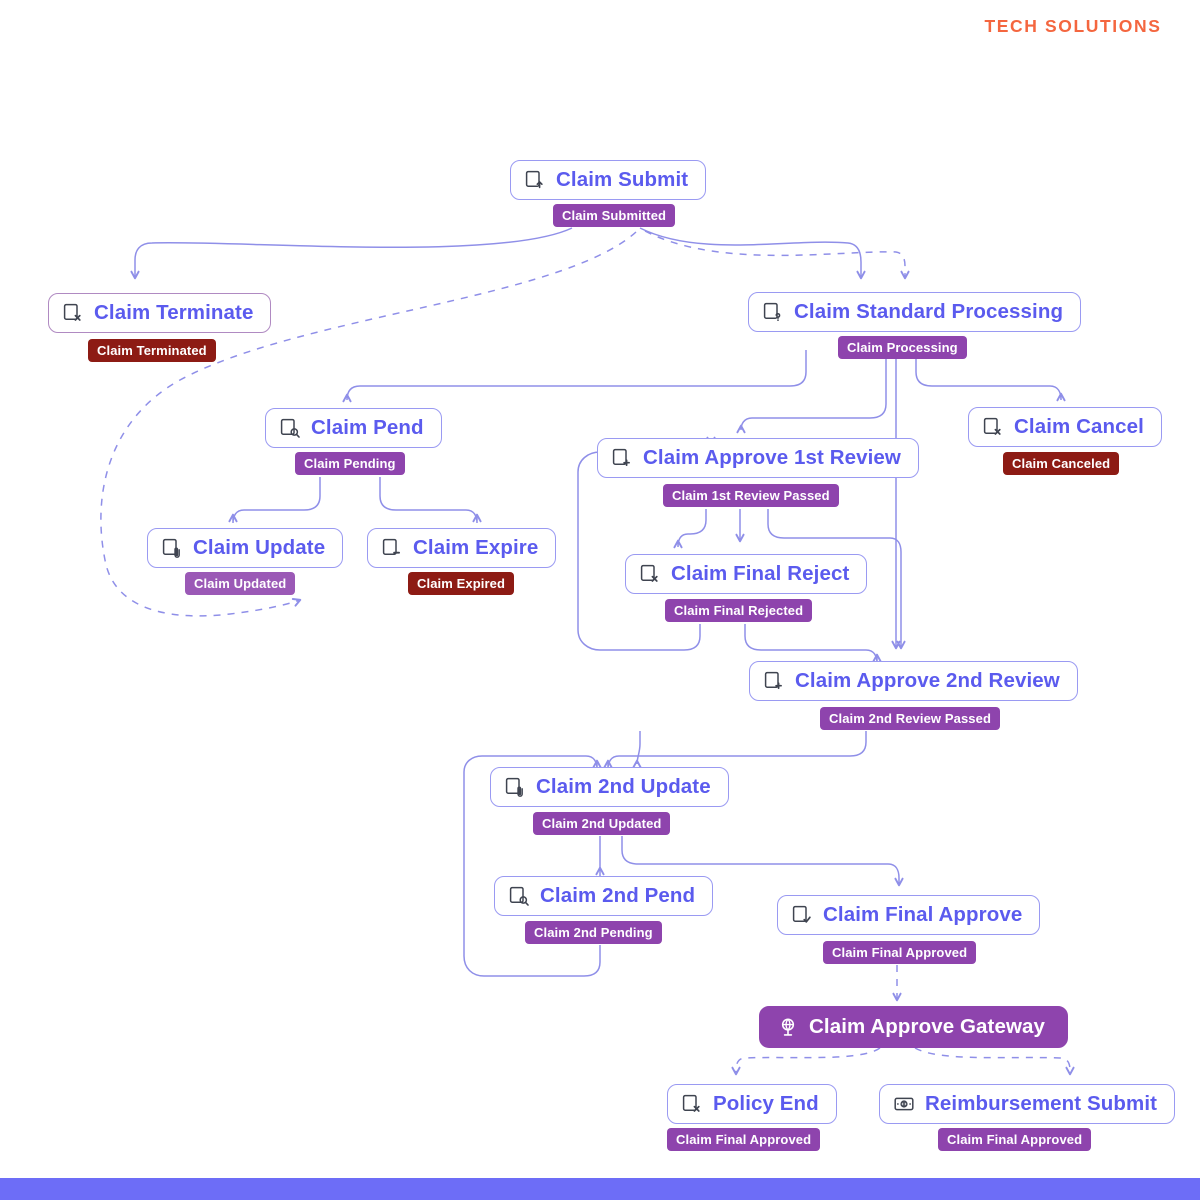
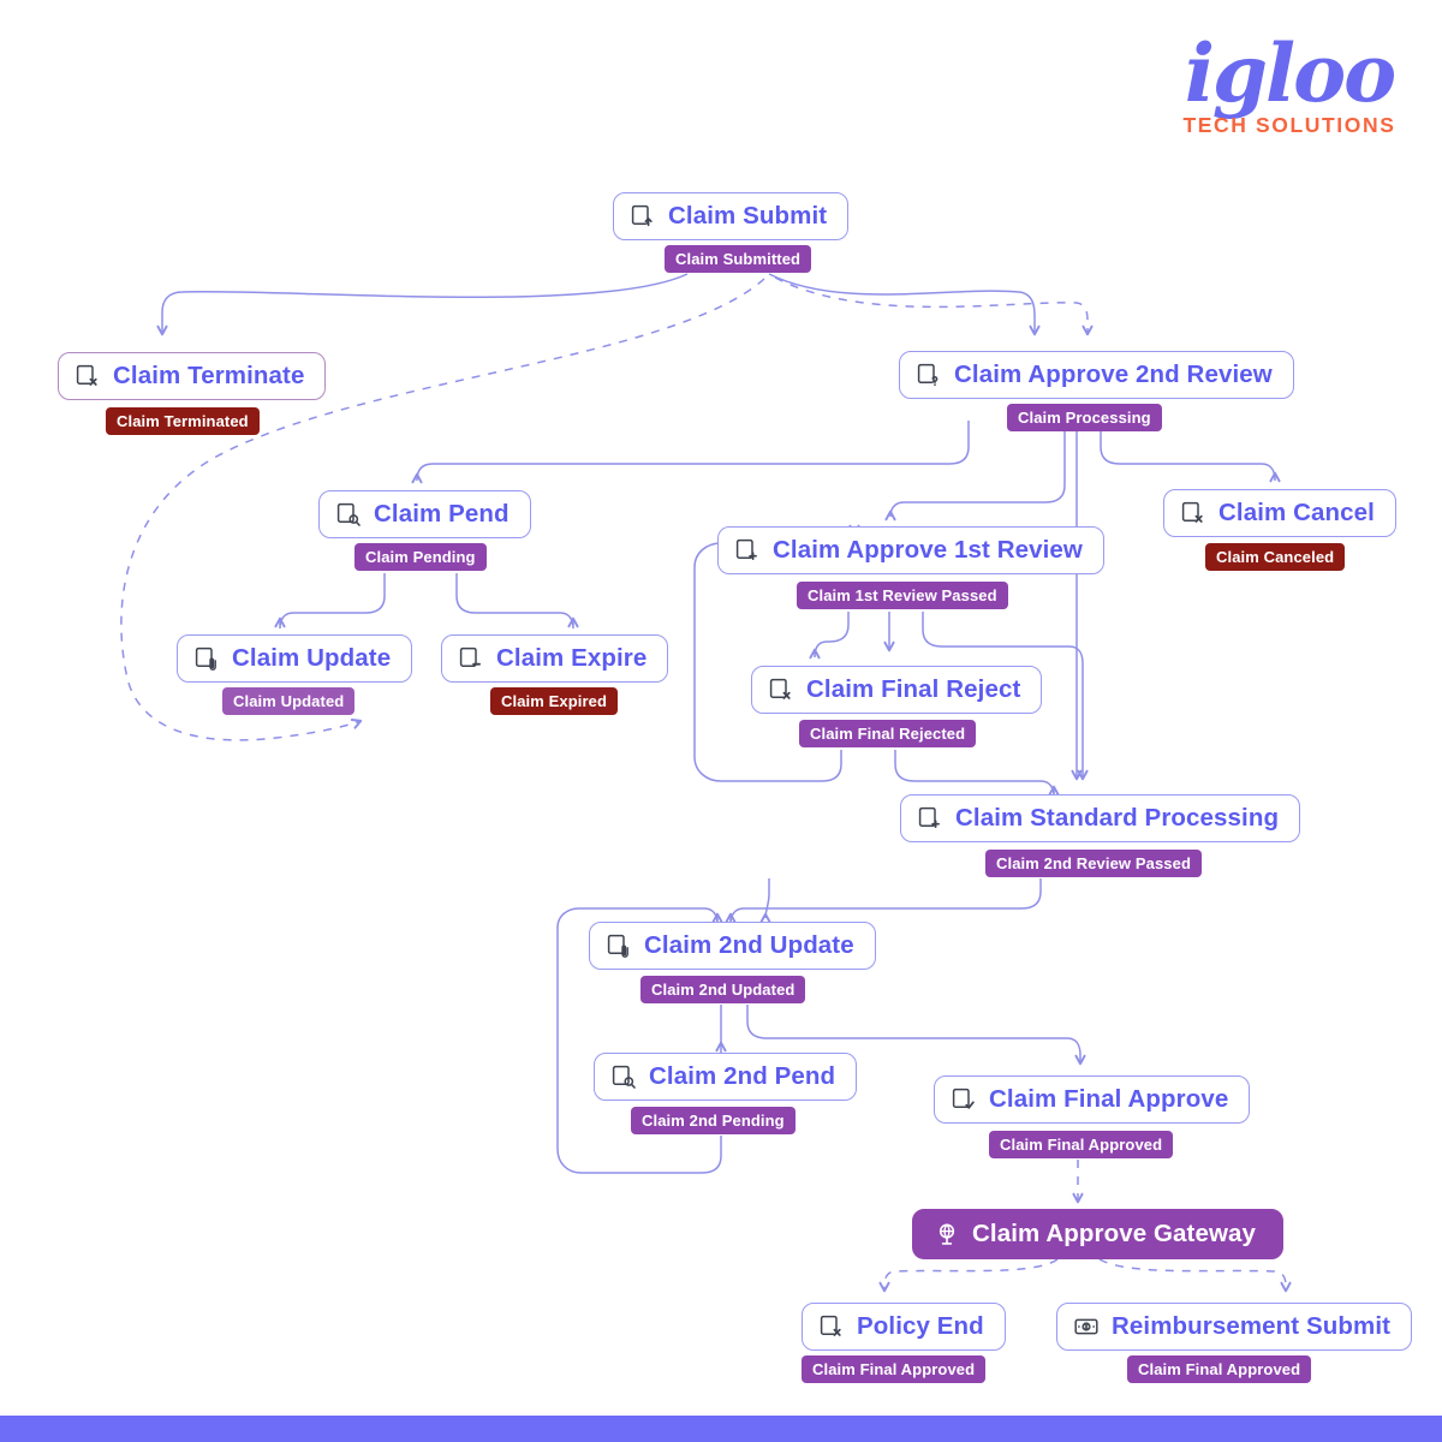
+ igloo
  TECH SOLUTIONS
  Claim Submit
  Claim Submitted
  Claim Terminate
  Claim Terminated
- Claim Standard Processing
+ Claim Approve 2nd Review
  Claim Processing
  Claim Pend
  Claim Pending
  Claim Approve 1st Review
  Claim 1st Review Passed
  Claim Cancel
  Claim Canceled
  Claim Update
  Claim Updated
  Claim Expire
  Claim Expired
  Claim Final Reject
  Claim Final Rejected
- Claim Approve 2nd Review
+ Claim Standard Processing
  Claim 2nd Review Passed
  Claim 2nd Update
  Claim 2nd Updated
  Claim 2nd Pend
  Claim 2nd Pending
  Claim Final Approve
  Claim Final Approved
  Claim Approve Gateway
  Policy End
  Claim Final Approved
  Reimbursement Submit
  Claim Final Approved
